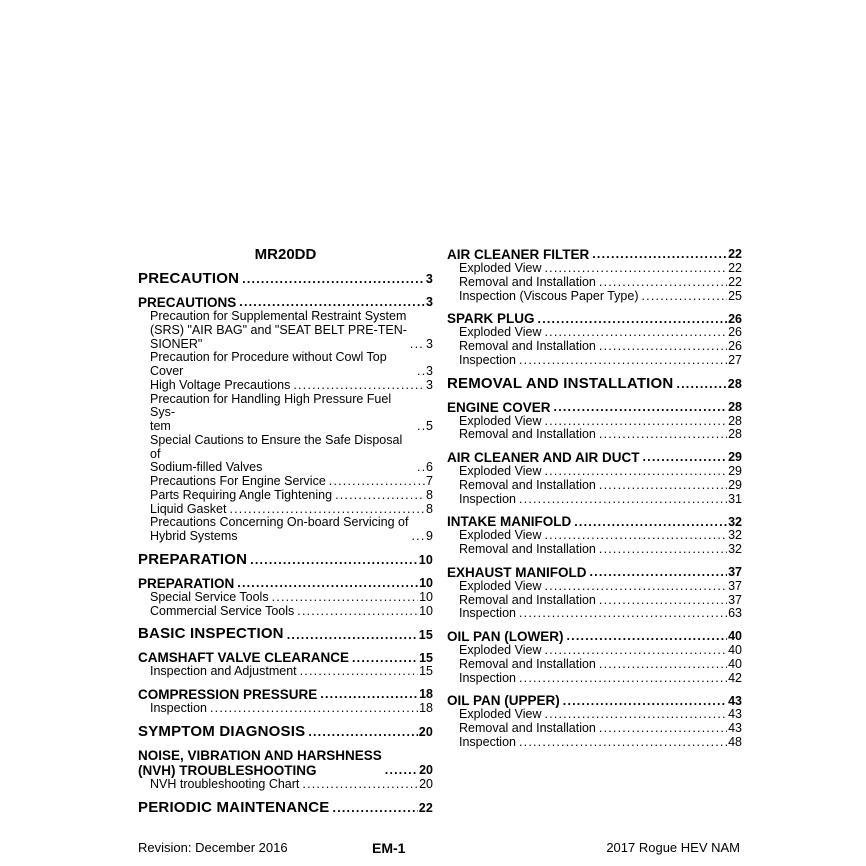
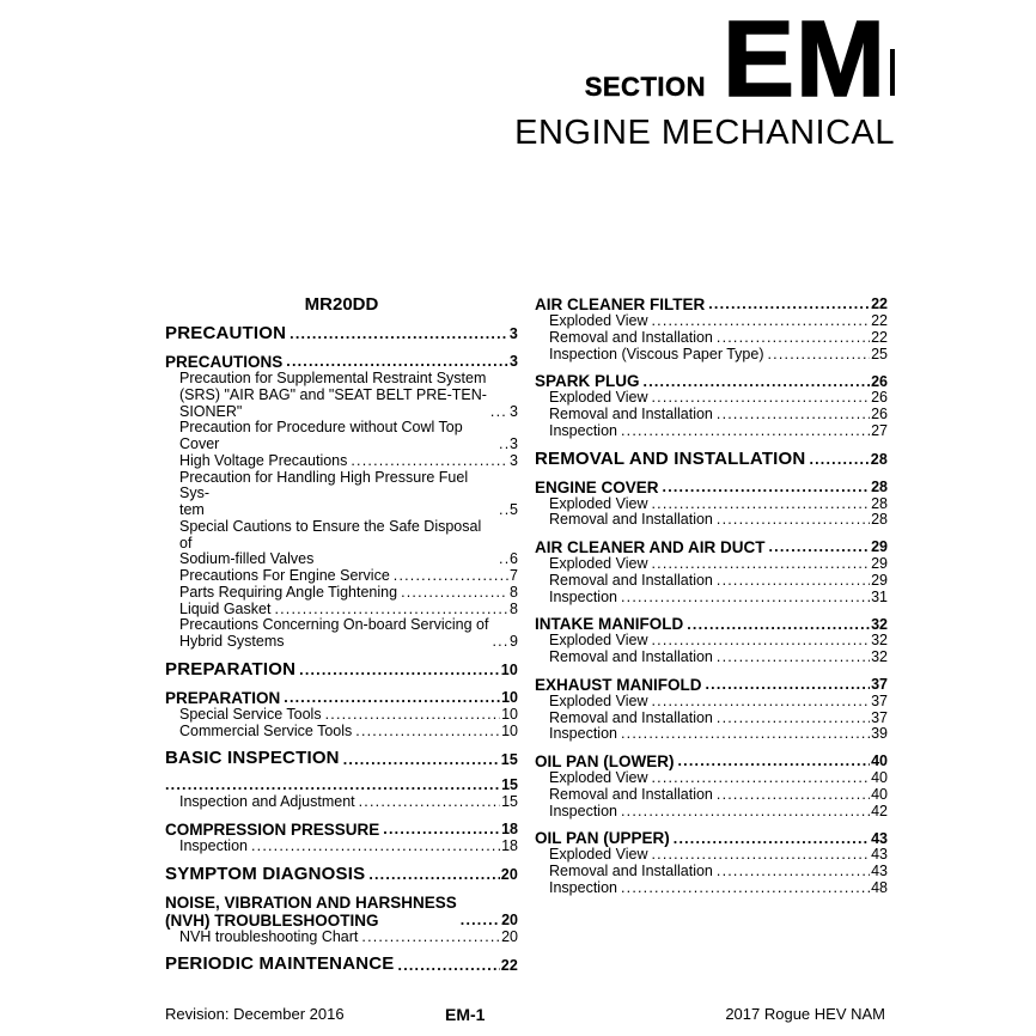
+ SECTION
+ EM
+ ENGINE MECHANICAL
  MR20DD
  PRECAUTION
  3
  PRECAUTIONS
  3
  Precaution for Supplemental Restraint System
  (SRS) "AIR BAG" and "SEAT BELT PRE-TEN-
  SIONER"
  3
  Precaution for Procedure without Cowl Top Cover
  3
  High Voltage Precautions
  3
  Precaution for Handling High Pressure Fuel Sys-
  tem
  5
  Special Cautions to Ensure the Safe Disposal of
  Sodium-filled Valves
  6
  Precautions For Engine Service
  7
  Parts Requiring Angle Tightening
  8
  Liquid Gasket
  8
  Precautions Concerning On-board Servicing of
  Hybrid Systems
  9
  PREPARATION
  10
  PREPARATION
  10
  Special Service Tools
  10
  Commercial Service Tools
  10
  BASIC INSPECTION
  15
- CAMSHAFT VALVE CLEARANCE
  15
  Inspection and Adjustment
  15
  COMPRESSION PRESSURE
  18
  Inspection
  18
  SYMPTOM DIAGNOSIS
  20
  NOISE, VIBRATION AND HARSHNESS
  (NVH) TROUBLESHOOTING
  20
  NVH troubleshooting Chart
  20
  PERIODIC MAINTENANCE
  22
  AIR CLEANER FILTER
  22
  Exploded View
  22
  Removal and Installation
  22
  Inspection (Viscous Paper Type)
  25
  SPARK PLUG
  26
  Exploded View
  26
  Removal and Installation
  26
  Inspection
  27
  REMOVAL AND INSTALLATION
  28
  ENGINE COVER
  28
  Exploded View
  28
  Removal and Installation
  28
  AIR CLEANER AND AIR DUCT
  29
  Exploded View
  29
  Removal and Installation
  29
  Inspection
  31
  INTAKE MANIFOLD
  32
  Exploded View
  32
  Removal and Installation
  32
  EXHAUST MANIFOLD
  37
  Exploded View
  37
  Removal and Installation
  37
  Inspection
- 63
+ 39
  OIL PAN (LOWER)
  40
  Exploded View
  40
  Removal and Installation
  40
  Inspection
  42
  OIL PAN (UPPER)
  43
  Exploded View
  43
  Removal and Installation
  43
  Inspection
  48
  Revision: December 2016
  EM-1
  2017 Rogue HEV NAM
